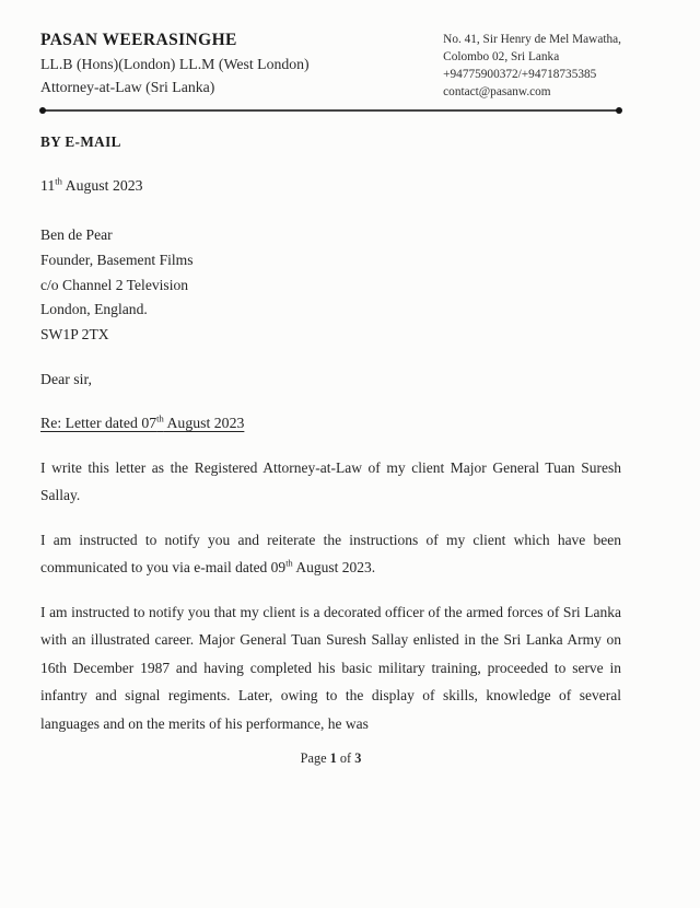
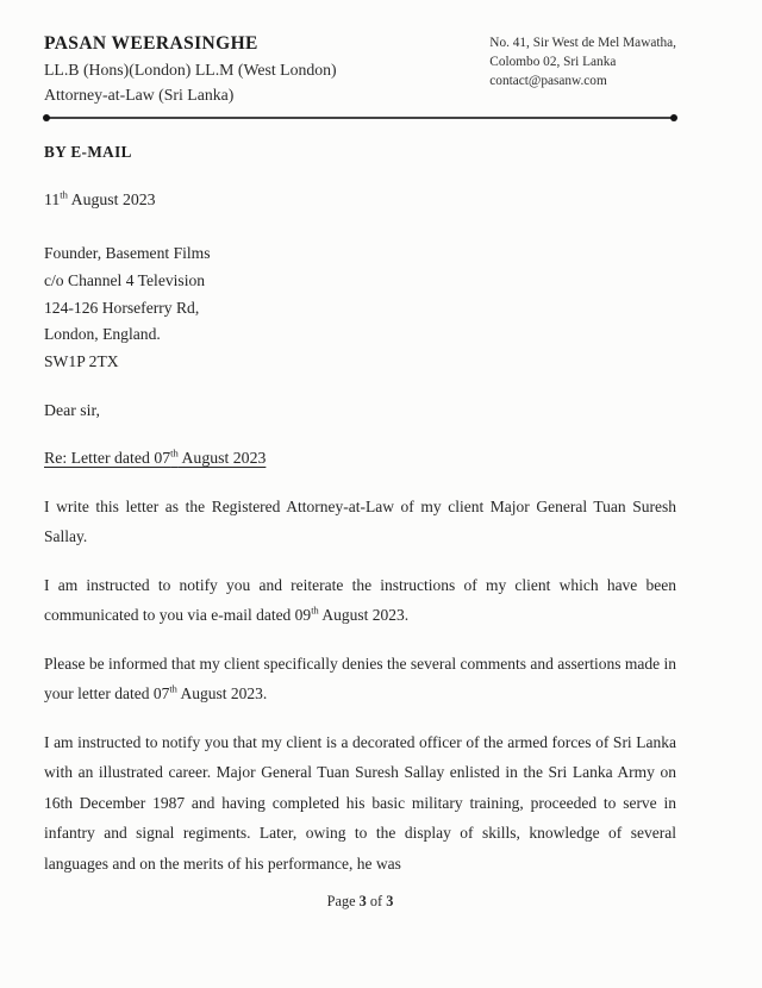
  PASAN WEERASINGHE
  LL.B (Hons)(London) LL.M (West London)
  Attorney-at-Law (Sri Lanka)
- No. 41, Sir Henry de Mel Mawatha,
+ No. 41, Sir West de Mel Mawatha,
  Colombo 02, Sri Lanka
- +94775900372/+94718735385
  contact@pasanw.com
  BY E-MAIL
  11th August 2023
- Ben de Pear
  Founder, Basement Films
- c/o Channel 2 Television
+ c/o Channel 4 Television
+ 124-126 Horseferry Rd,
  London, England.
  SW1P 2TX
  Dear sir,
  Re: Letter dated 07th August 2023
  I write this letter as the Registered Attorney-at-Law of my client Major General Tuan Suresh Sallay.
  I am instructed to notify you and reiterate the instructions of my client which have been communicated to you via e-mail dated 09th August 2023.
+ Please be informed that my client specifically denies the several comments and assertions made in your letter dated 07th August 2023.
  I am instructed to notify you that my client is a decorated officer of the armed forces of Sri Lanka with an illustrated career. Major General Tuan Suresh Sallay enlisted in the Sri Lanka Army on 16th December 1987 and having completed his basic military training, proceeded to serve in infantry and signal regiments. Later, owing to the display of skills, knowledge of several languages and on the merits of his performance, he was
- Page 1 of 3
+ Page 3 of 3
